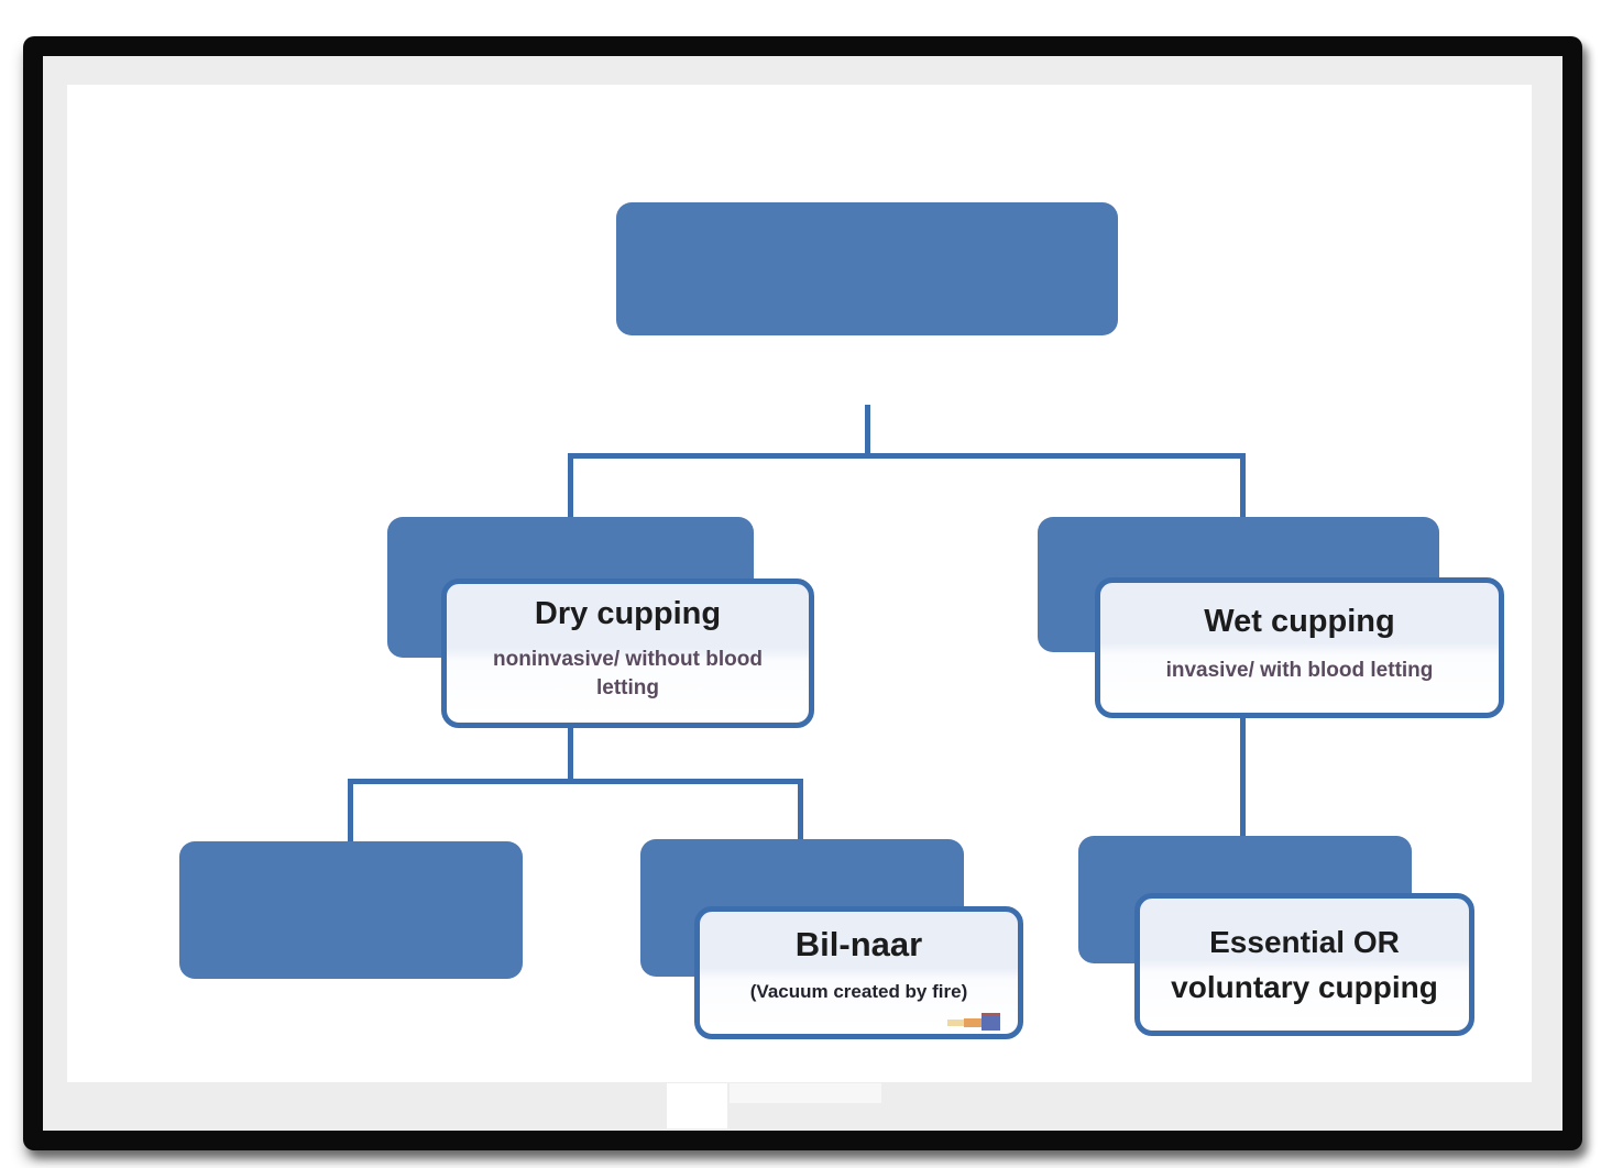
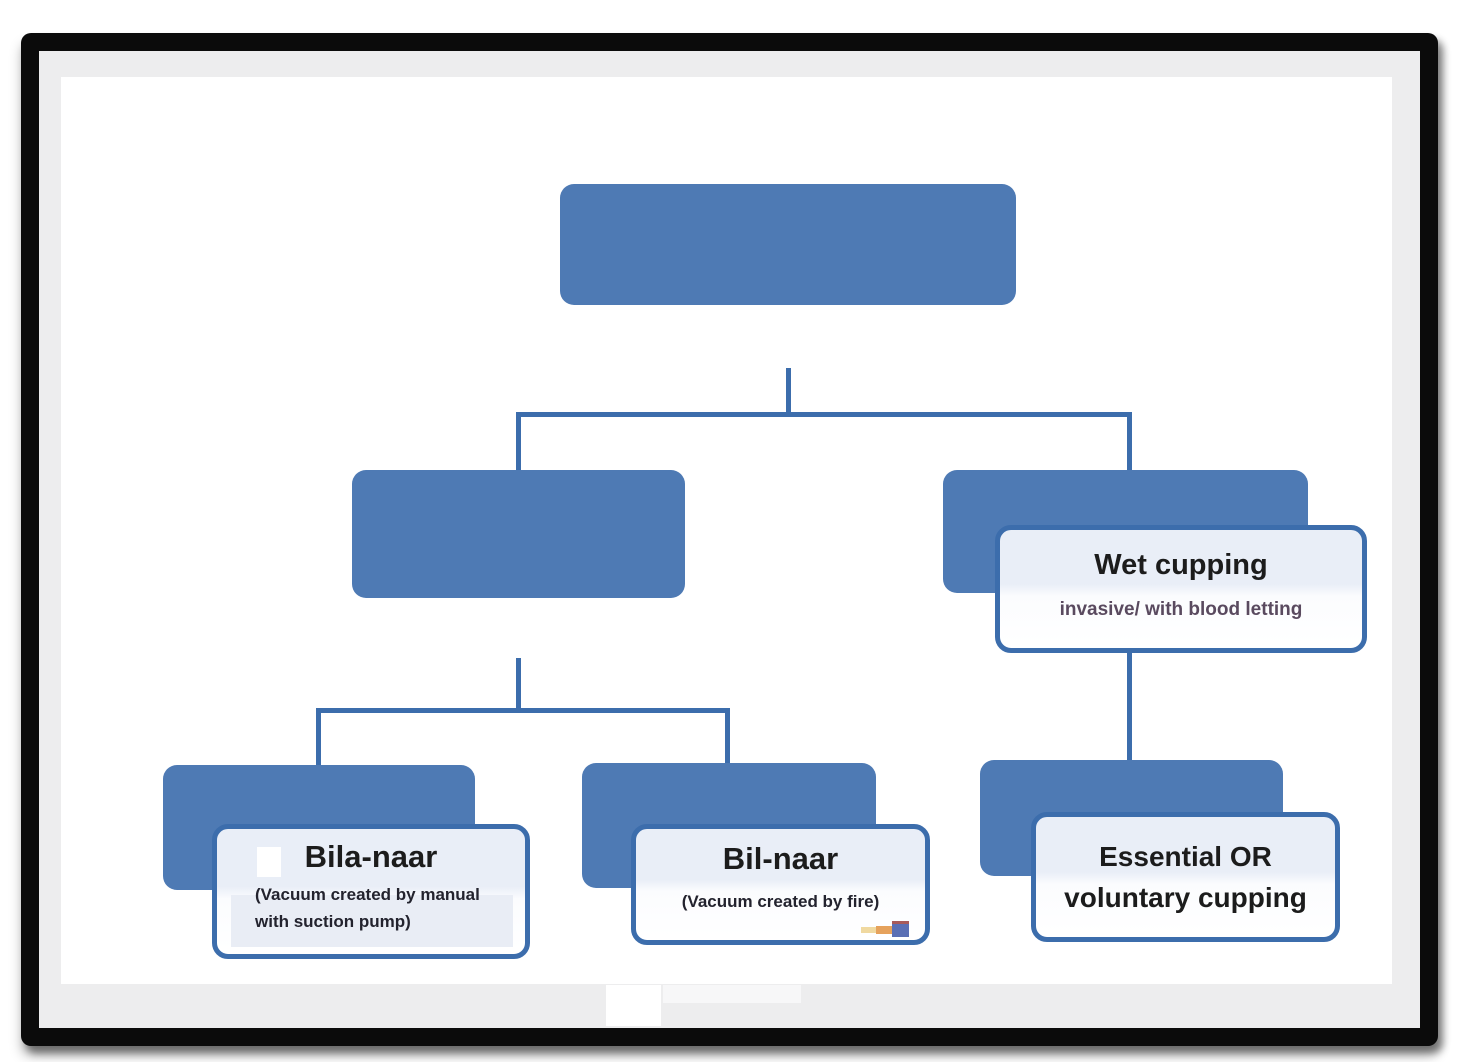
- Dry cupping
- noninvasive/ without blood letting
  Wet cupping
  invasive/ with blood letting
+ Bila-naar
+ (Vacuum created by manual with suction pump)
  Bil-naar
  (Vacuum created by fire)
  Essential OR voluntary cupping
